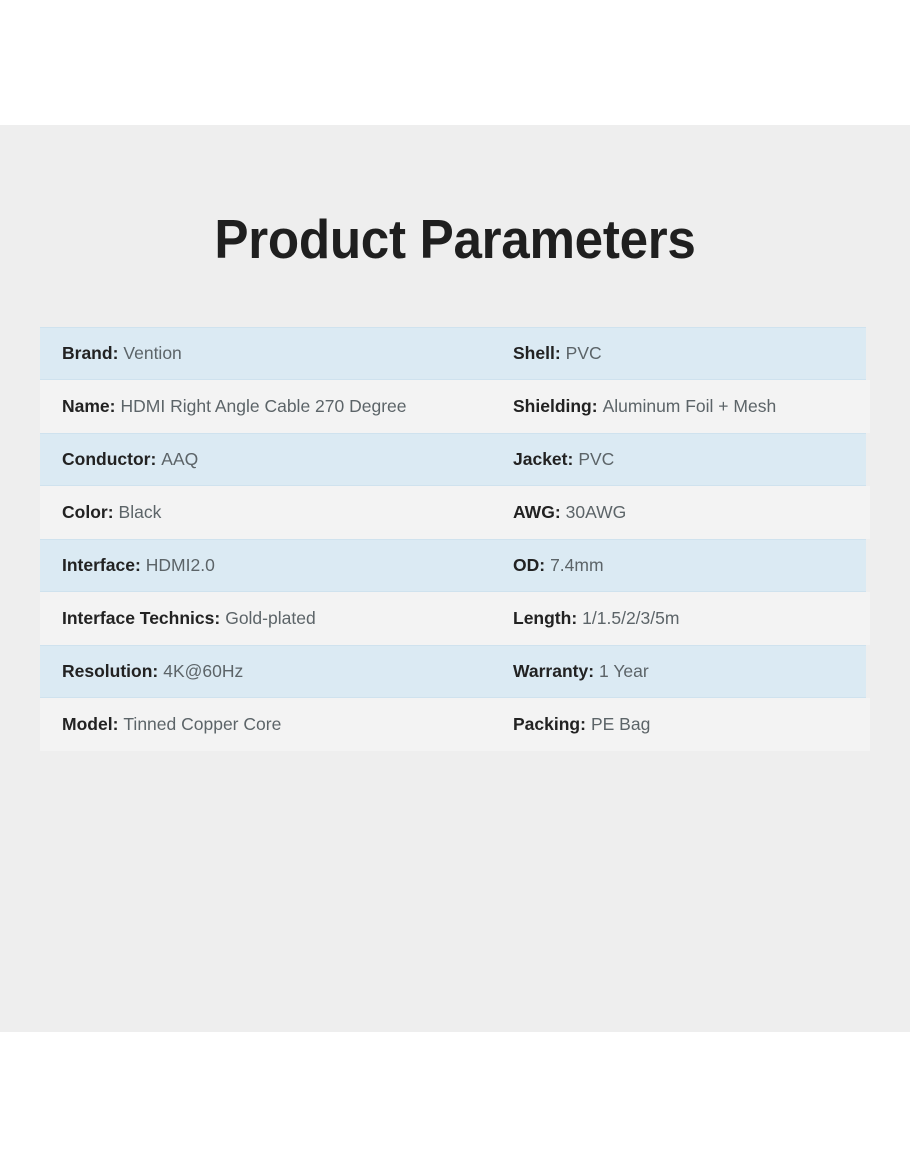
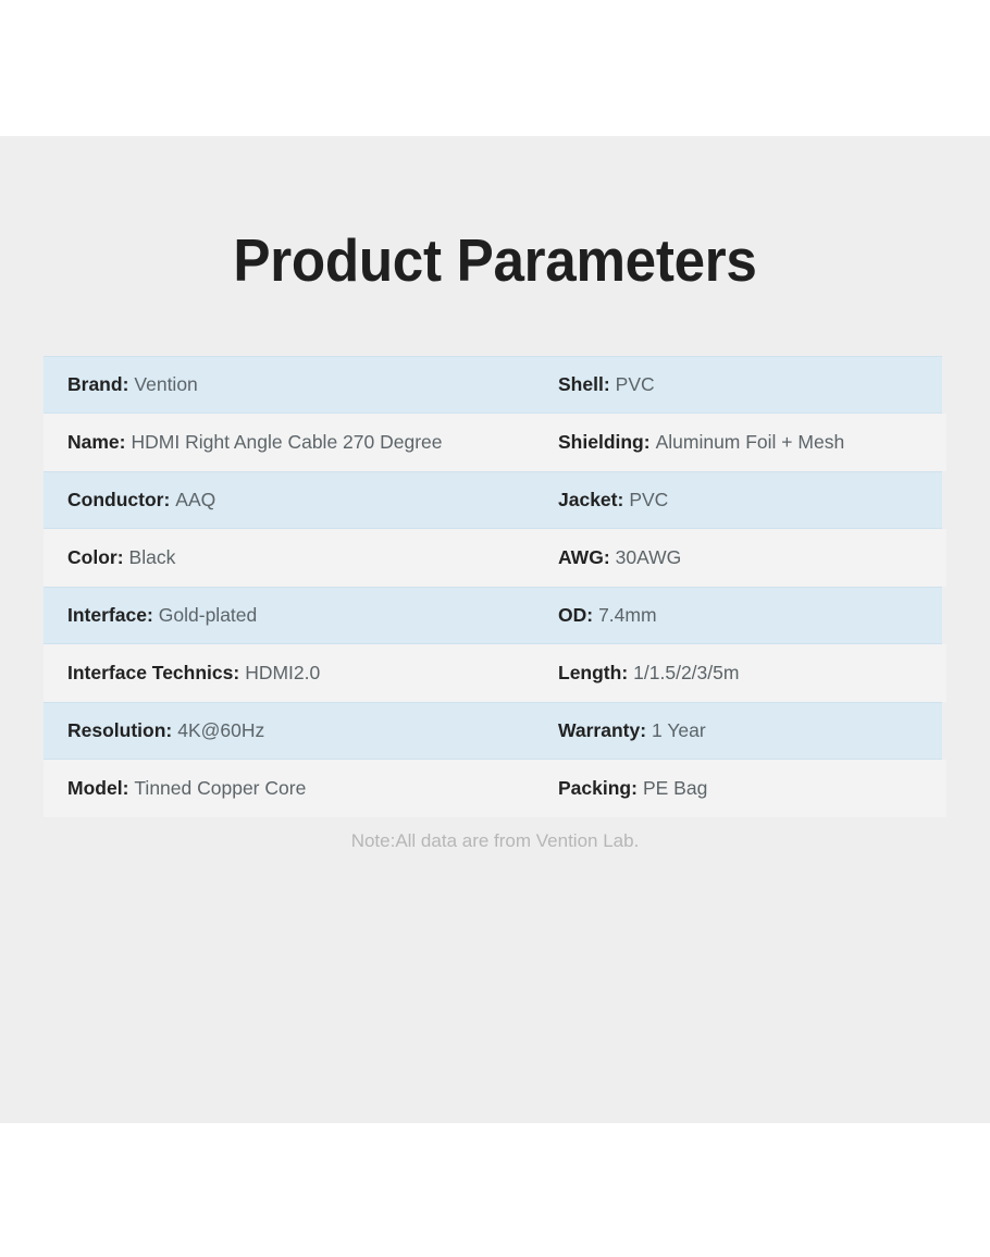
  Product Parameters
  Brand
  :
  Vention
  Shell
  :
  PVC
  Name
  :
  HDMI Right Angle Cable 270 Degree
  Shielding
  :
  Aluminum Foil + Mesh
  Conductor
  :
  AAQ
  Jacket
  :
  PVC
  Color
  :
  Black
  AWG
  :
  30AWG
  Interface
  :
- HDMI2.0
+ Gold-plated
  OD
  :
  7.4mm
  Interface Technics
  :
- Gold-plated
+ HDMI2.0
  Length
  :
  1/1.5/2/3/5m
  Resolution
  :
  4K@60Hz
  Warranty
  :
  1 Year
  Model
  :
  Tinned Copper Core
  Packing
  :
  PE Bag
+ Note:All data are from Vention Lab.
